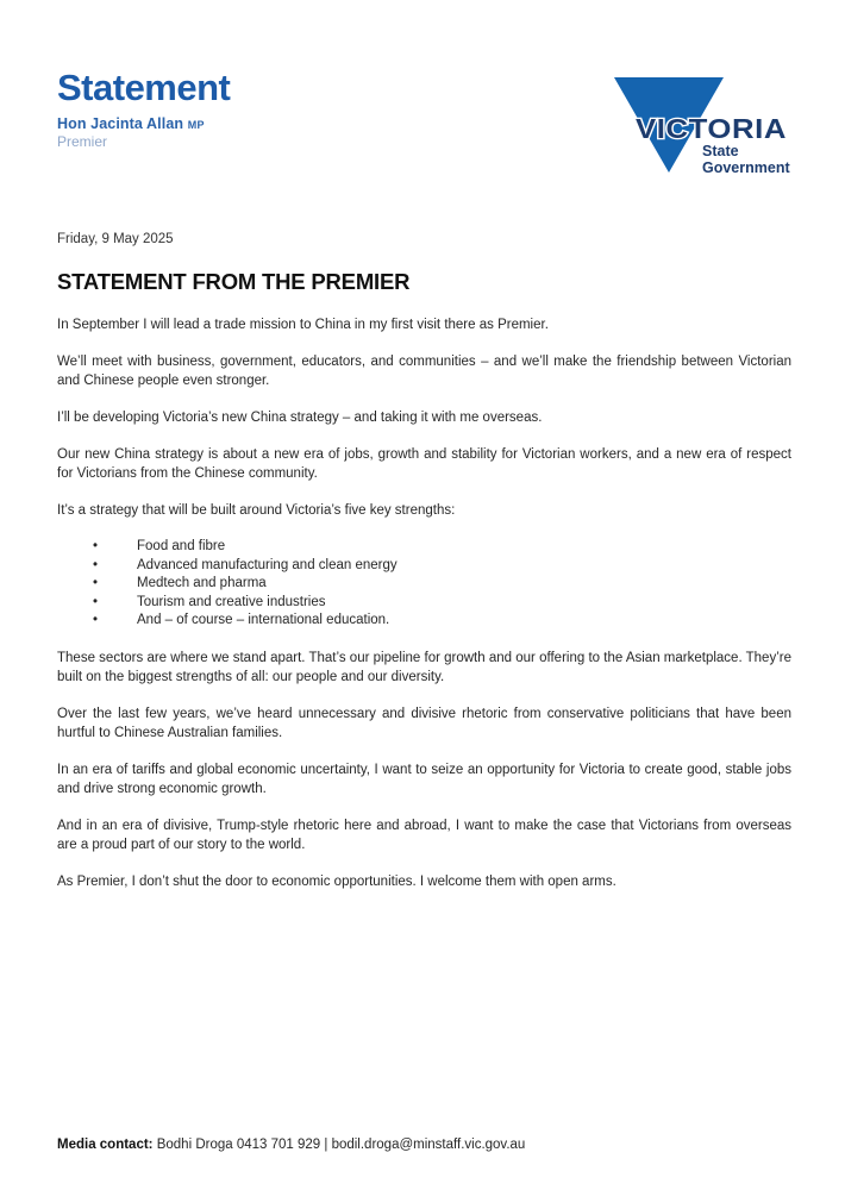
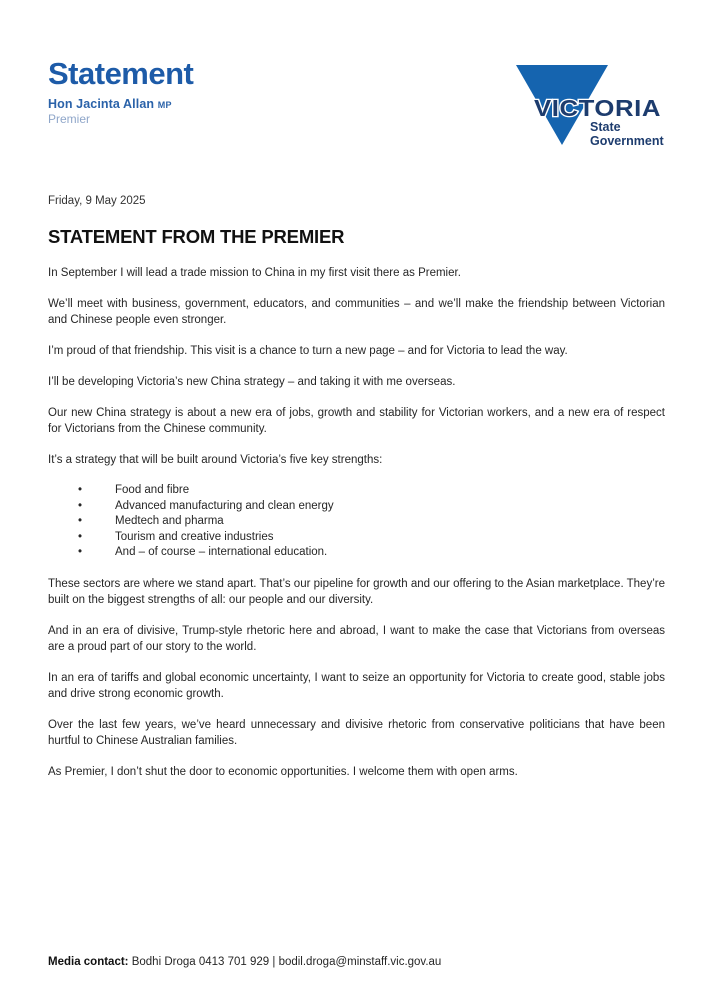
  Statement
  Hon Jacinta Allan MP
  Premier
  VICTORIA
  State
  Government
  Friday, 9 May 2025
  STATEMENT FROM THE PREMIER
  In September I will lead a trade mission to China in my first visit there as Premier.
  We’ll meet with business, government, educators, and communities – and we’ll make the friendship between Victorian and Chinese people even stronger.
+ I’m proud of that friendship. This visit is a chance to turn a new page – and for Victoria to lead the way.
  I’ll be developing Victoria’s new China strategy – and taking it with me overseas.
  Our new China strategy is about a new era of jobs, growth and stability for Victorian workers, and a new era of respect for Victorians from the Chinese community.
  It’s a strategy that will be built around Victoria’s five key strengths:
  Food and fibre
  Advanced manufacturing and clean energy
  Medtech and pharma
  Tourism and creative industries
  And – of course – international education.
  These sectors are where we stand apart. That’s our pipeline for growth and our offering to the Asian marketplace. They’re built on the biggest strengths of all: our people and our diversity.
- Over the last few years, we’ve heard unnecessary and divisive rhetoric from conservative politicians that have been hurtful to Chinese Australian families.
+ And in an era of divisive, Trump-style rhetoric here and abroad, I want to make the case that Victorians from overseas are a proud part of our story to the world.
  In an era of tariffs and global economic uncertainty, I want to seize an opportunity for Victoria to create good, stable jobs and drive strong economic growth.
- And in an era of divisive, Trump-style rhetoric here and abroad, I want to make the case that Victorians from overseas are a proud part of our story to the world.
+ Over the last few years, we’ve heard unnecessary and divisive rhetoric from conservative politicians that have been hurtful to Chinese Australian families.
  As Premier, I don’t shut the door to economic opportunities. I welcome them with open arms.
  Media contact: Bodhi Droga 0413 701 929 | bodil.droga@minstaff.vic.gov.au
